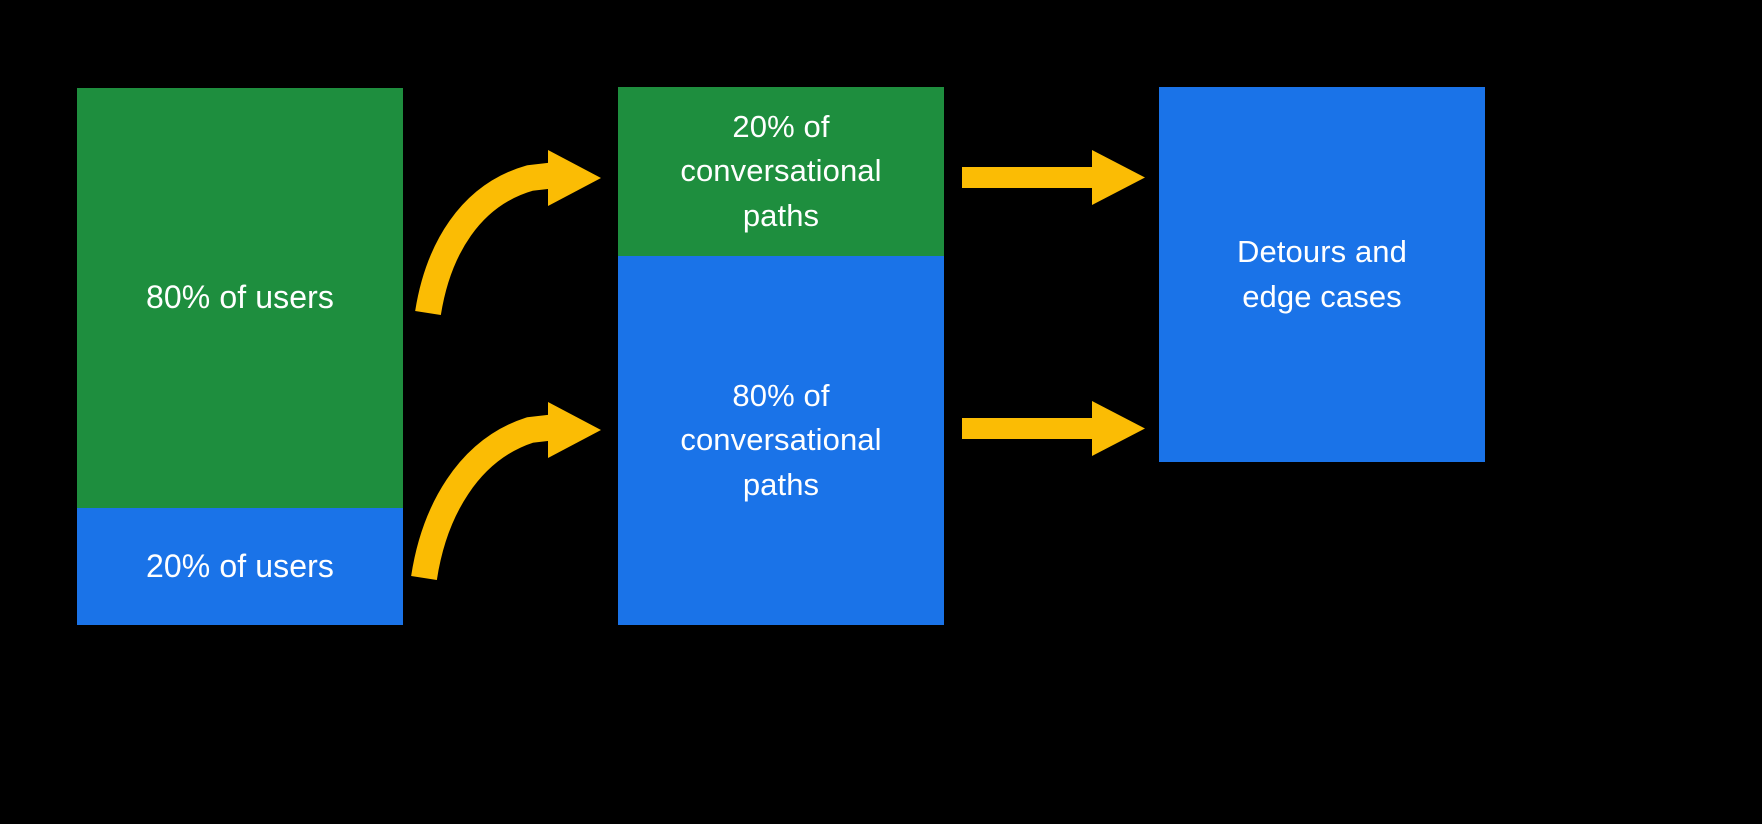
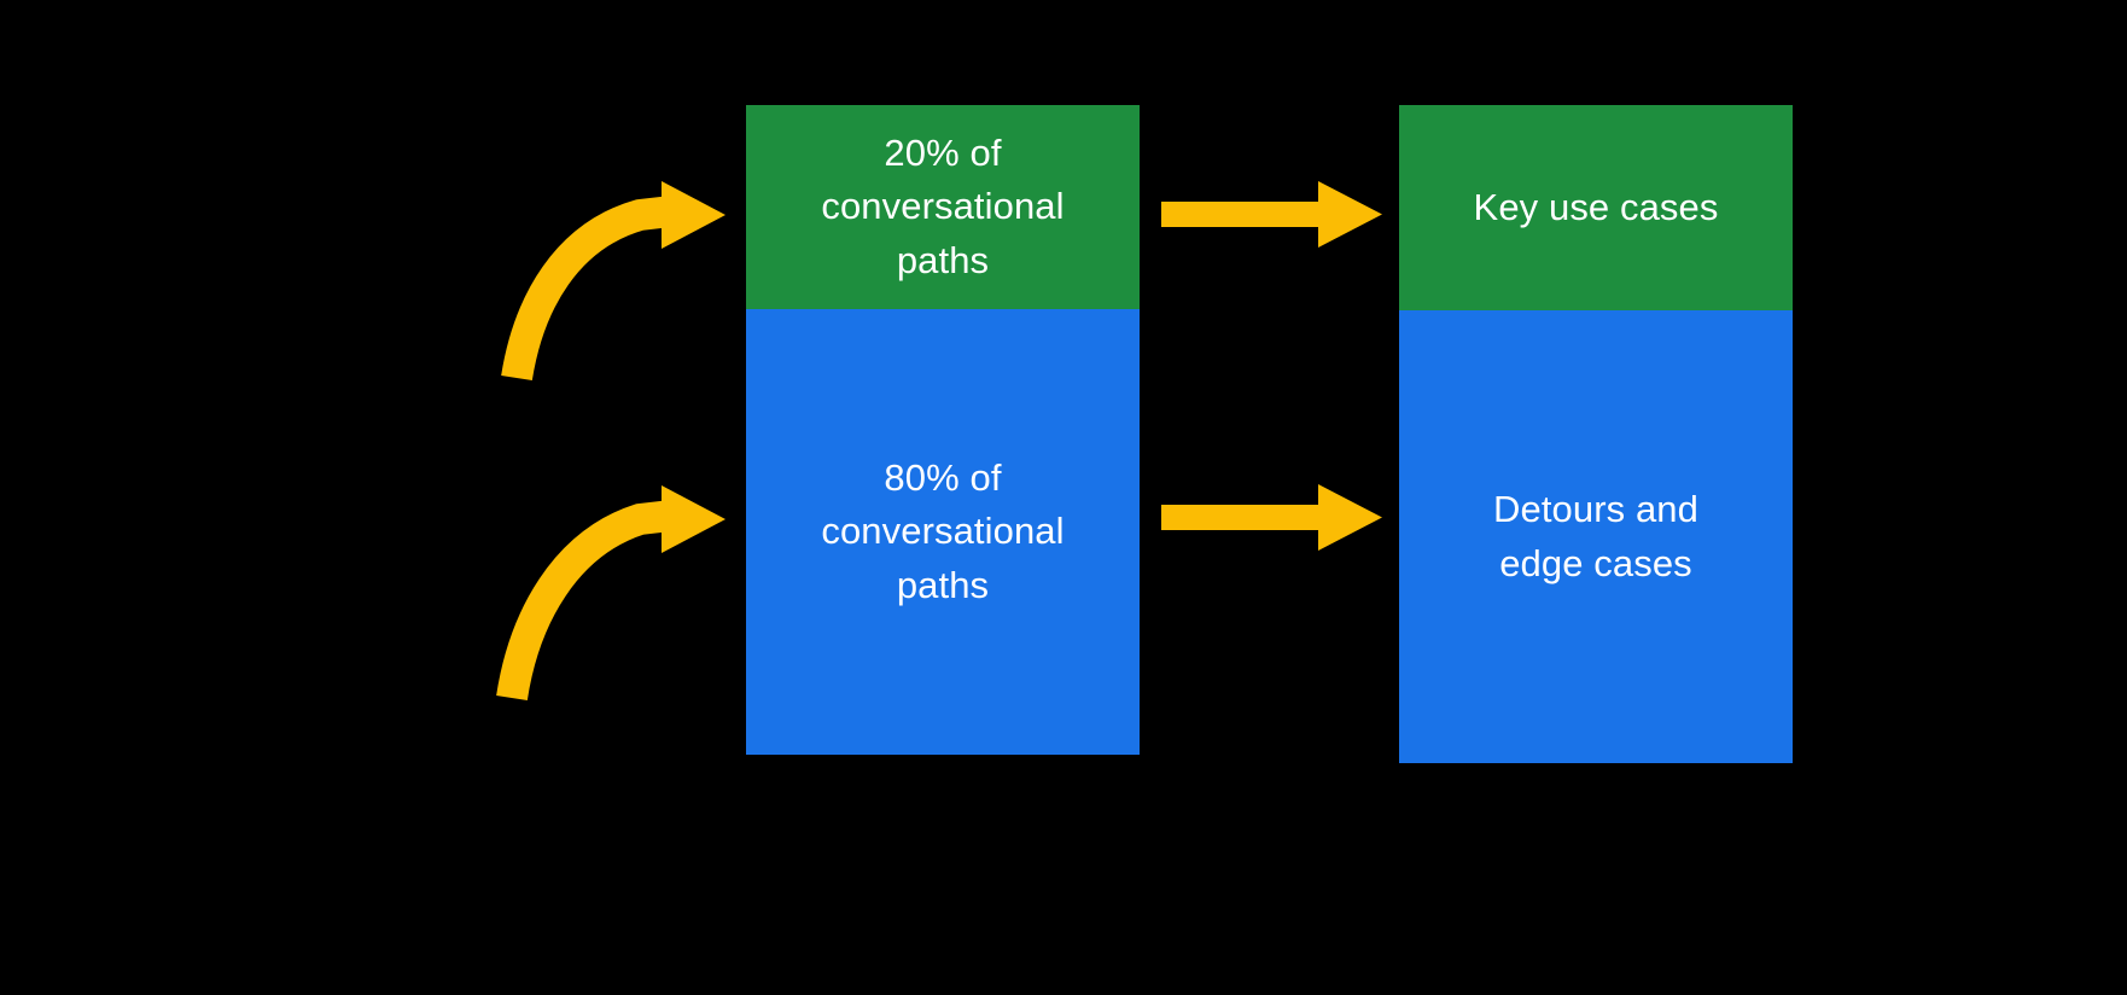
- 80% of users
- 20% of users
  20% of
  conversational
  paths
  80% of
  conversational
  paths
+ Key use cases
  Detours and
  edge cases
